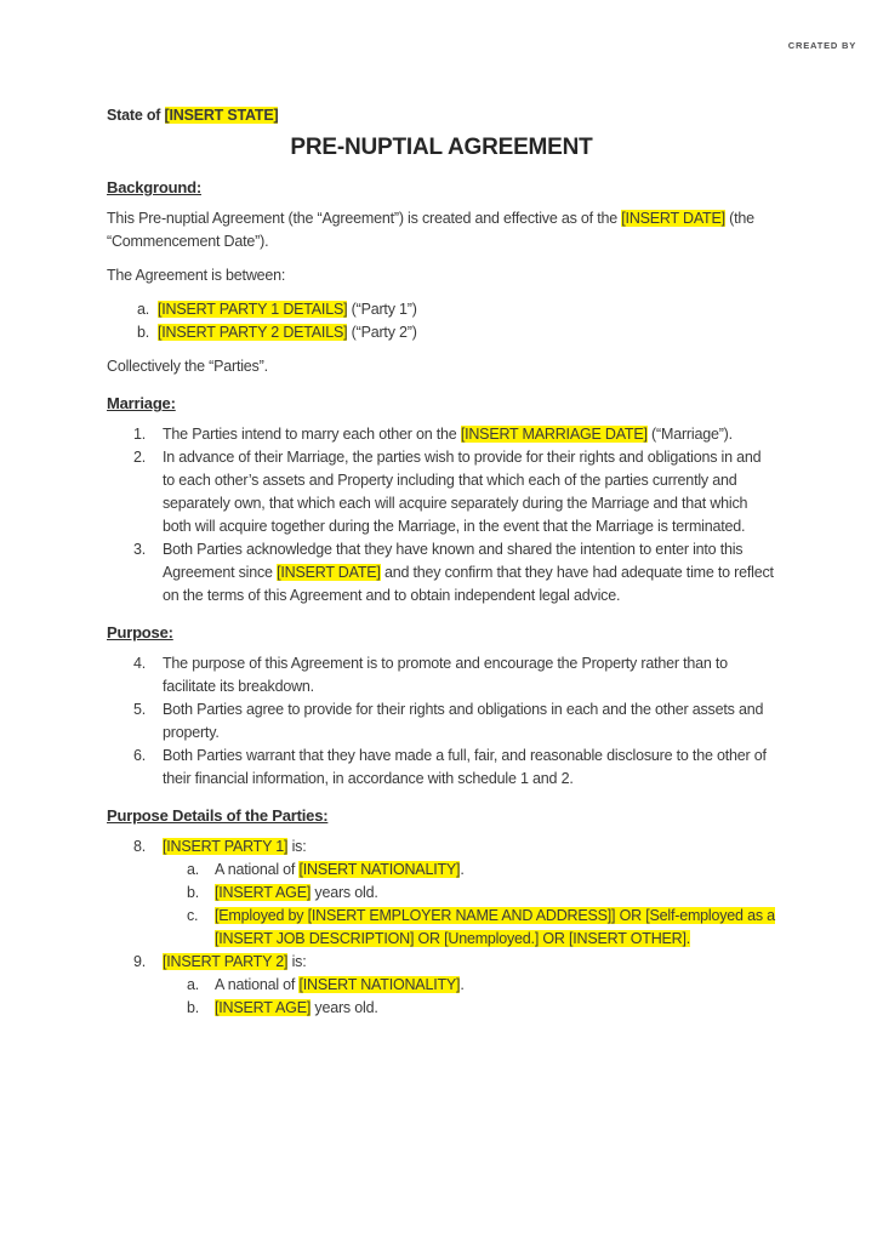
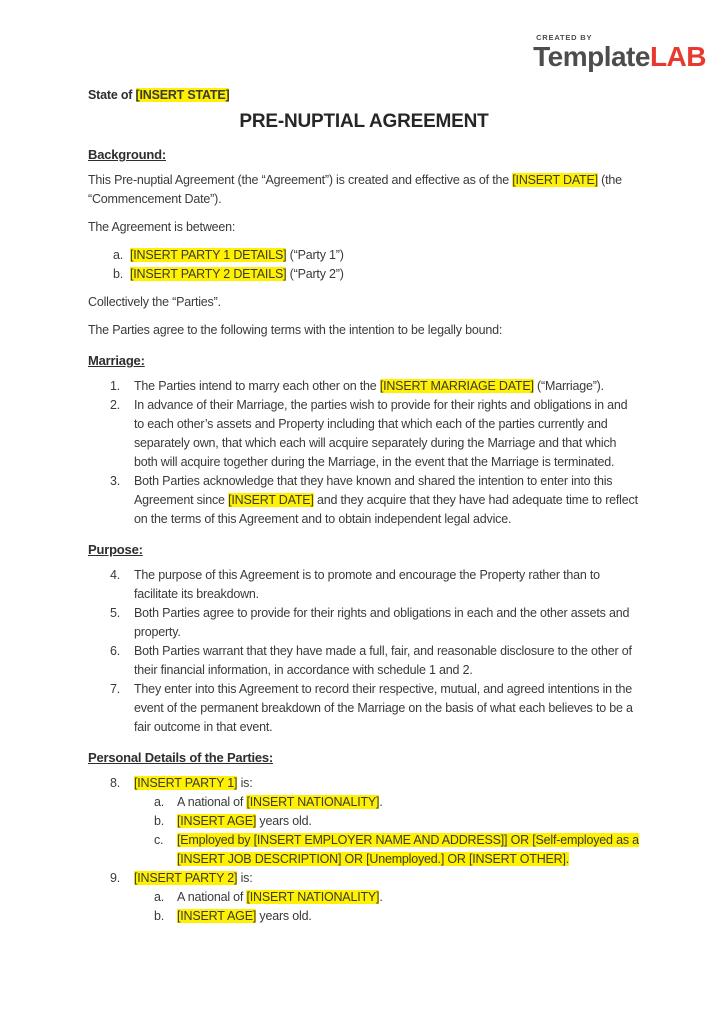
  CREATED BY
+ TemplateLAB
  State of [INSERT STATE]
  PRE-NUPTIAL AGREEMENT
  Background:
  This Pre-nuptial Agreement (the “Agreement”) is created and effective as of the [INSERT DATE] (the “Commencement Date”).
  The Agreement is between:
  a.
  [INSERT PARTY 1 DETAILS] (“Party 1”)
  b.
  [INSERT PARTY 2 DETAILS] (“Party 2”)
  Collectively the “Parties”.
+ The Parties agree to the following terms with the intention to be legally bound:
  Marriage:
  1.
  The Parties intend to marry each other on the [INSERT MARRIAGE DATE] (“Marriage”).
  2.
  In advance of their Marriage, the parties wish to provide for their rights and obligations in and to each other’s assets and Property including that which each of the parties currently and separately own, that which each will acquire separately during the Marriage and that which both will acquire together during the Marriage, in the event that the Marriage is terminated.
  3.
- Both Parties acknowledge that they have known and shared the intention to enter into this Agreement since [INSERT DATE] and they confirm that they have had adequate time to reflect on the terms of this Agreement and to obtain independent legal advice.
+ Both Parties acknowledge that they have known and shared the intention to enter into this Agreement since [INSERT DATE] and they acquire that they have had adequate time to reflect on the terms of this Agreement and to obtain independent legal advice.
  Purpose:
  4.
  The purpose of this Agreement is to promote and encourage the Property rather than to facilitate its breakdown.
  5.
  Both Parties agree to provide for their rights and obligations in each and the other assets and property.
  6.
  Both Parties warrant that they have made a full, fair, and reasonable disclosure to the other of their financial information, in accordance with schedule 1 and 2.
+ 7.
+ They enter into this Agreement to record their respective, mutual, and agreed intentions in the event of the permanent breakdown of the Marriage on the basis of what each believes to be a fair outcome in that event.
- Purpose Details of the Parties:
+ Personal Details of the Parties:
  8.
  [INSERT PARTY 1] is:
  a.
  A national of [INSERT NATIONALITY].
  b.
  [INSERT AGE] years old.
  c.
  [Employed by [INSERT EMPLOYER NAME AND ADDRESS]] OR [Self-employed as a [INSERT JOB DESCRIPTION] OR [Unemployed.] OR [INSERT OTHER].
  9.
  [INSERT PARTY 2] is:
  a.
  A national of [INSERT NATIONALITY].
  b.
  [INSERT AGE] years old.
